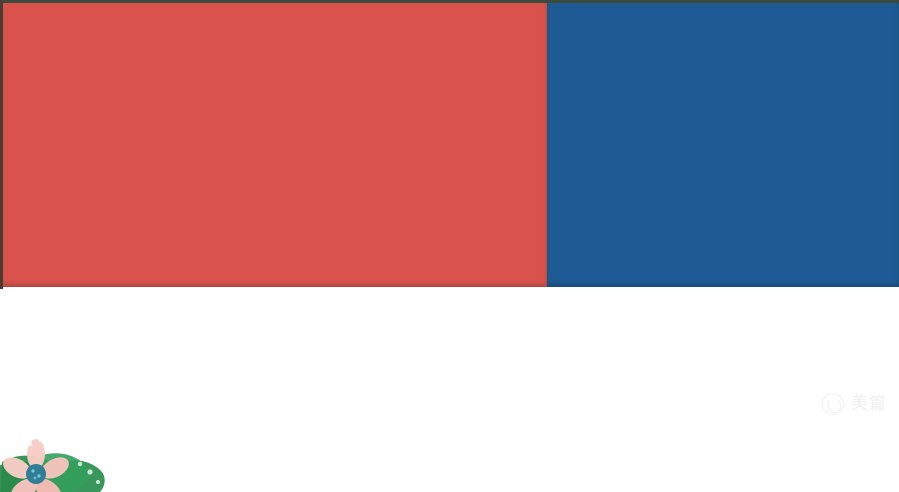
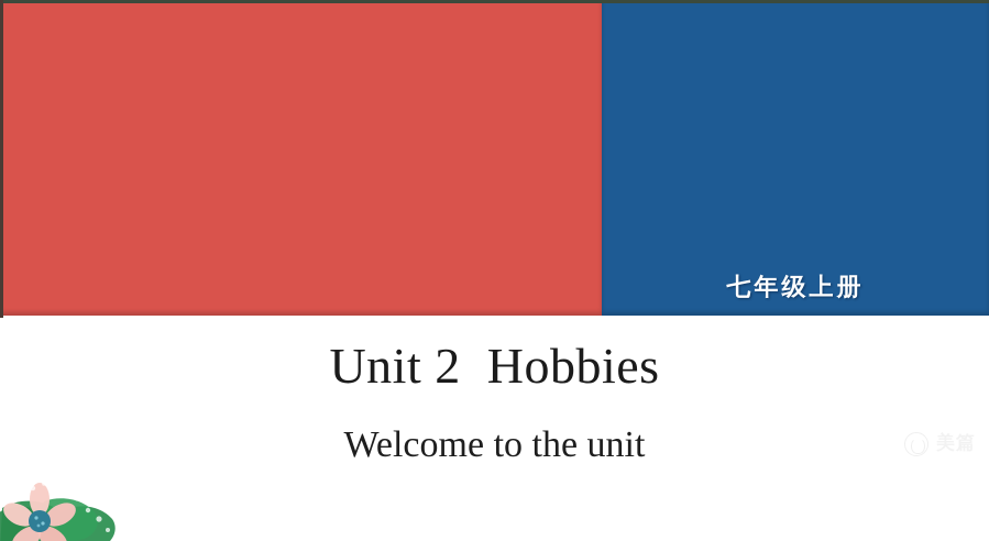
+ 七年级上册
+ Unit 2 Hobbies
+ Welcome to the unit
